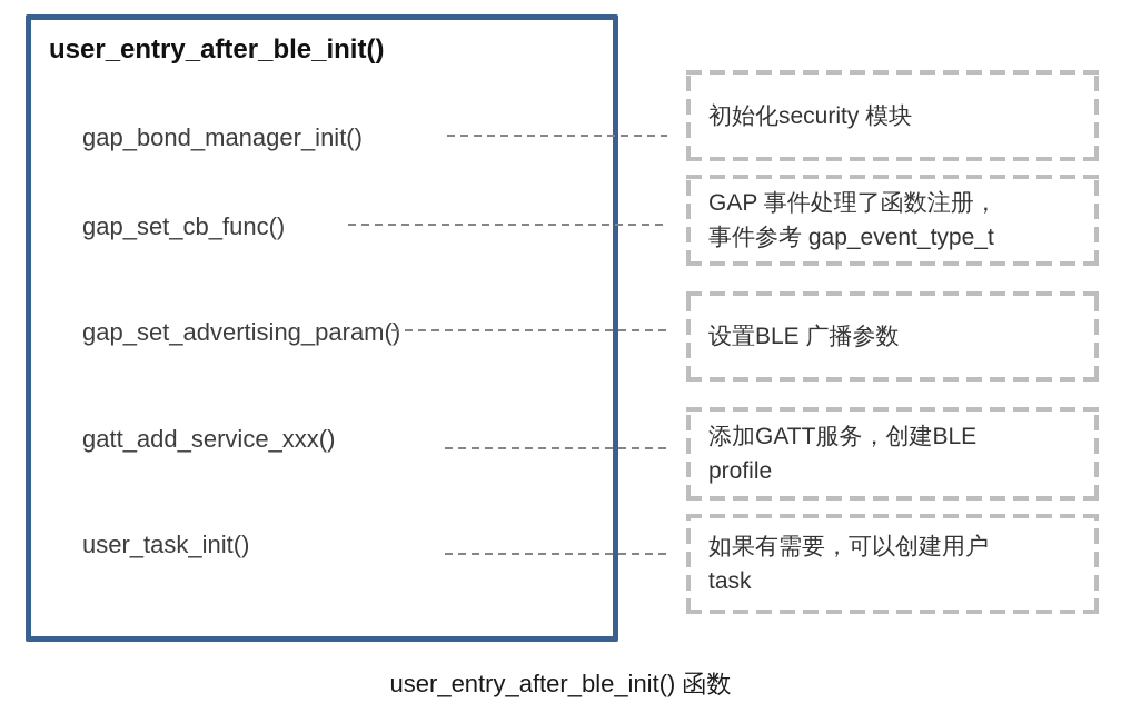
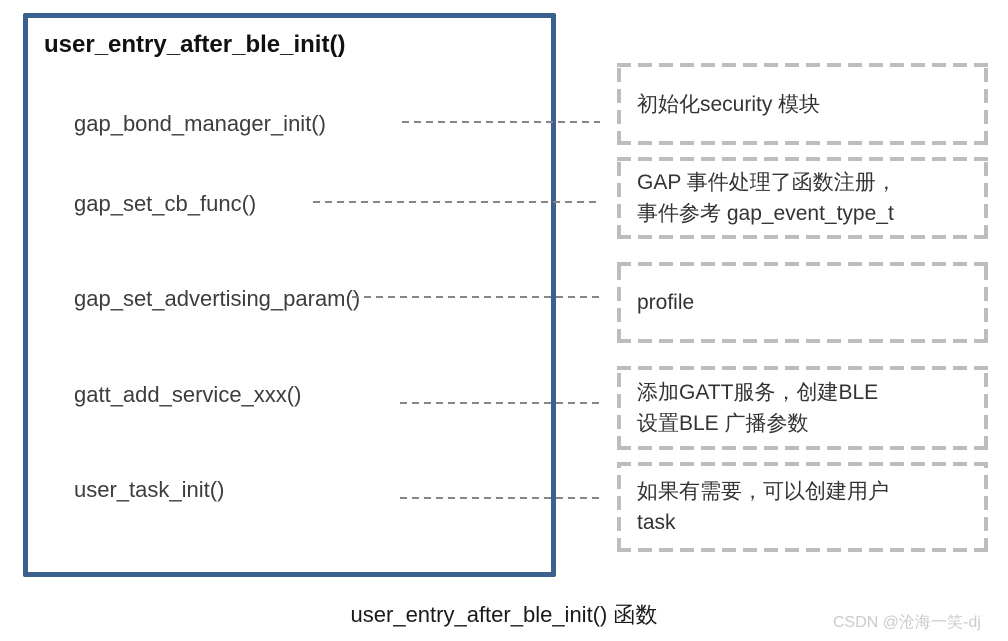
  user_entry_after_ble_init()
  gap_bond_manager_init()
  gap_set_cb_func()
  gap_set_advertising_param()
  gatt_add_service_xxx()
  user_task_init()
  初始化security 模块
  GAP 事件处理了函数注册，
  事件参考 gap_event_type_t
- 设置BLE 广播参数
+ profile
  添加GATT服务，创建BLE
- profile
+ 设置BLE 广播参数
  如果有需要，可以创建用户
  task
  user_entry_after_ble_init() 函数
+ CSDN @沧海一笑-dj
